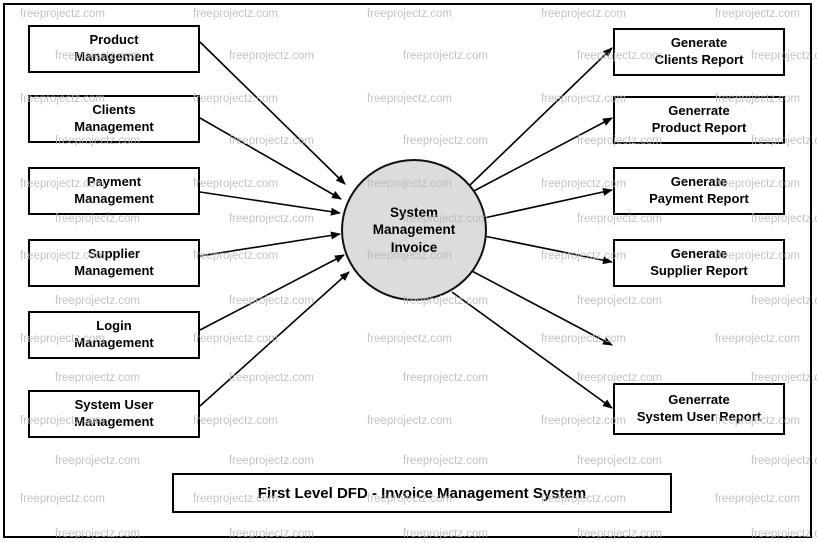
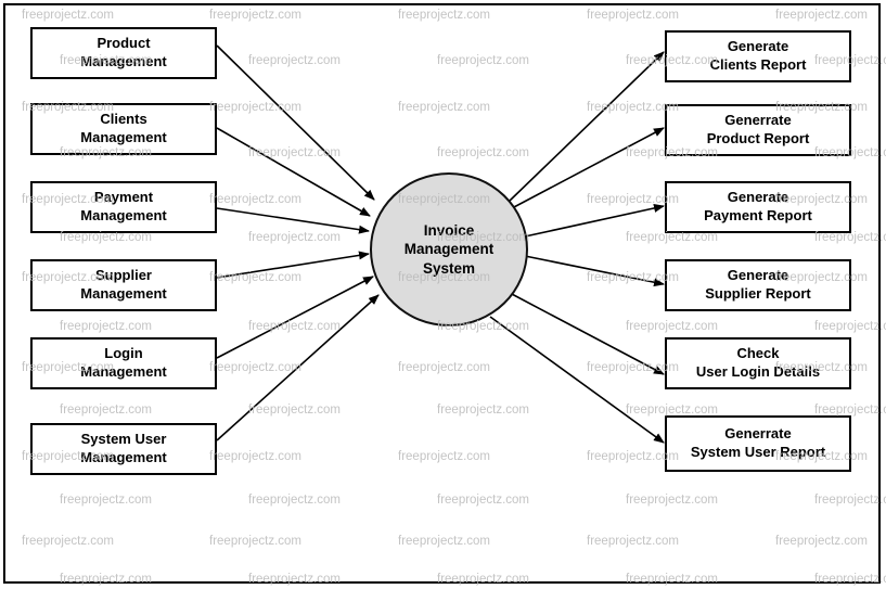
  Product
  Management
  Clients
  Management
  Payment
  Management
  Supplier
  Management
  Login
  Management
  System User
  Management
  Generate
  Clients Report
  Generrate
  Product Report
  Generate
  Payment Report
  Generate
  Supplier Report
+ Check
+ User Login Details
  Generrate
  System User Report
- System
+ Invoice
  Management
- Invoice
+ System
- First Level DFD - Invoice Management System
  freeprojectz.com
  freeprojectz.com
  freeprojectz.com
  freeprojectz.com
  freeprojectz.com
  freeprojectz.com
  freeprojectz.com
  freeprojectz.com
  freeprojectz.com
  freeprojectz.
  freeprojectz.com
  freeprojectz.com
  freeprojectz.com
  freeprojectz.com
  freeprojectz.com
  freeprojectz.com
  freeprojectz.com
  freeprojectz.com
  freeprojectz.com
  freeprojectz.
  freeprojectz.com
  freeprojectz.com
  freeprojectz.com
  freeprojectz.com
  freeprojectz.com
  freeprojectz.com
  freeprojectz.com
  freeprojectz.com
  freeprojectz.com
  freeprojectz.
  freeprojectz.com
  freeprojectz.com
  freeprojectz.com
  freeprojectz.com
  freeprojectz.com
  freeprojectz.com
  freeprojectz.com
  freeprojectz.com
  freeprojectz.com
  freeprojectz.
  freeprojectz.com
  freeprojectz.com
  freeprojectz.com
  freeprojectz.com
  freeprojectz.com
  freeprojectz.com
  freeprojectz.com
  freeprojectz.com
  freeprojectz.com
  freeprojectz.
  freeprojectz.com
  freeprojectz.com
  freeprojectz.com
  freeprojectz.com
  freeprojectz.com
  freeprojectz.com
  freeprojectz.com
  freeprojectz.com
  freeprojectz.com
  freeprojectz.
  freeprojectz.com
  freeprojectz.com
  freeprojectz.com
  freeprojectz.com
  freeprojectz.com
  freeprojectz.com
  freeprojectz.com
  freeprojectz.com
  freeprojectz.com
  freeprojectz.
